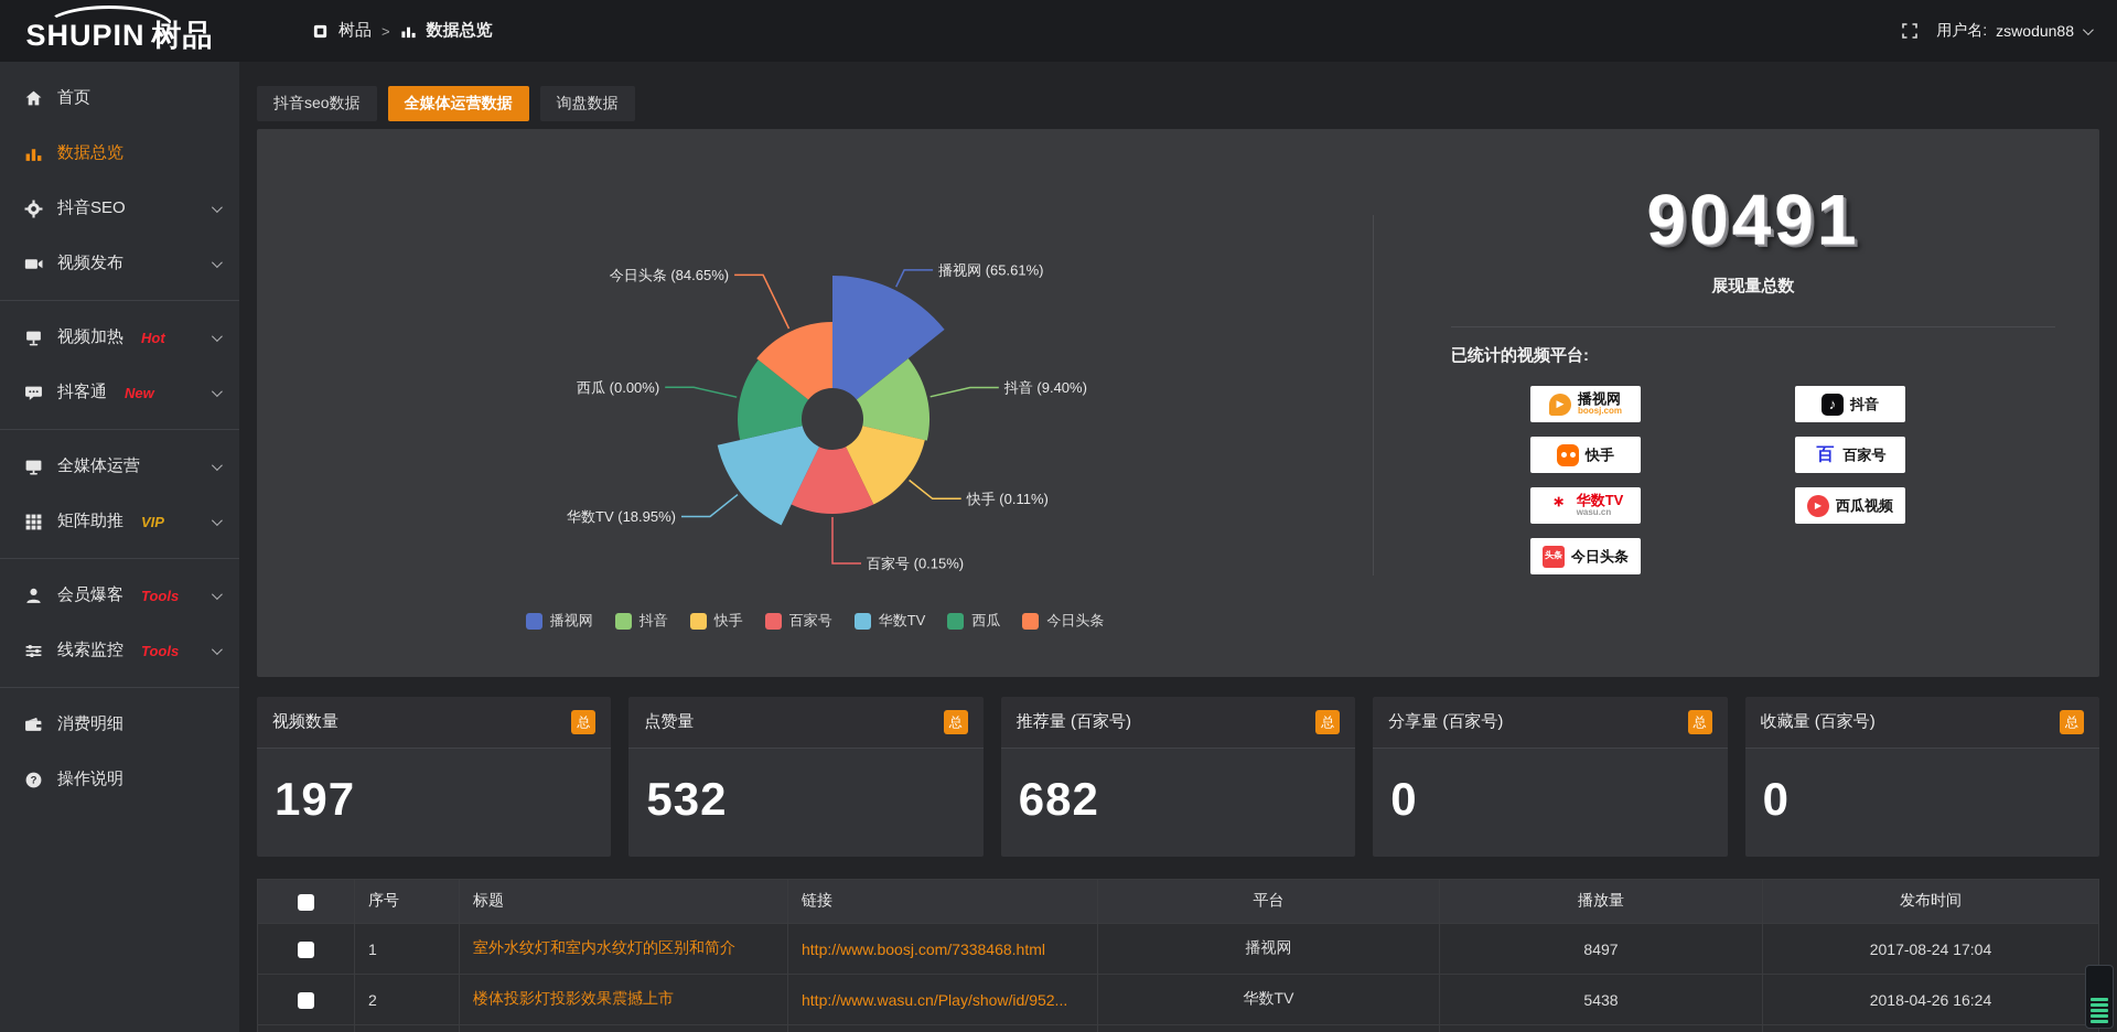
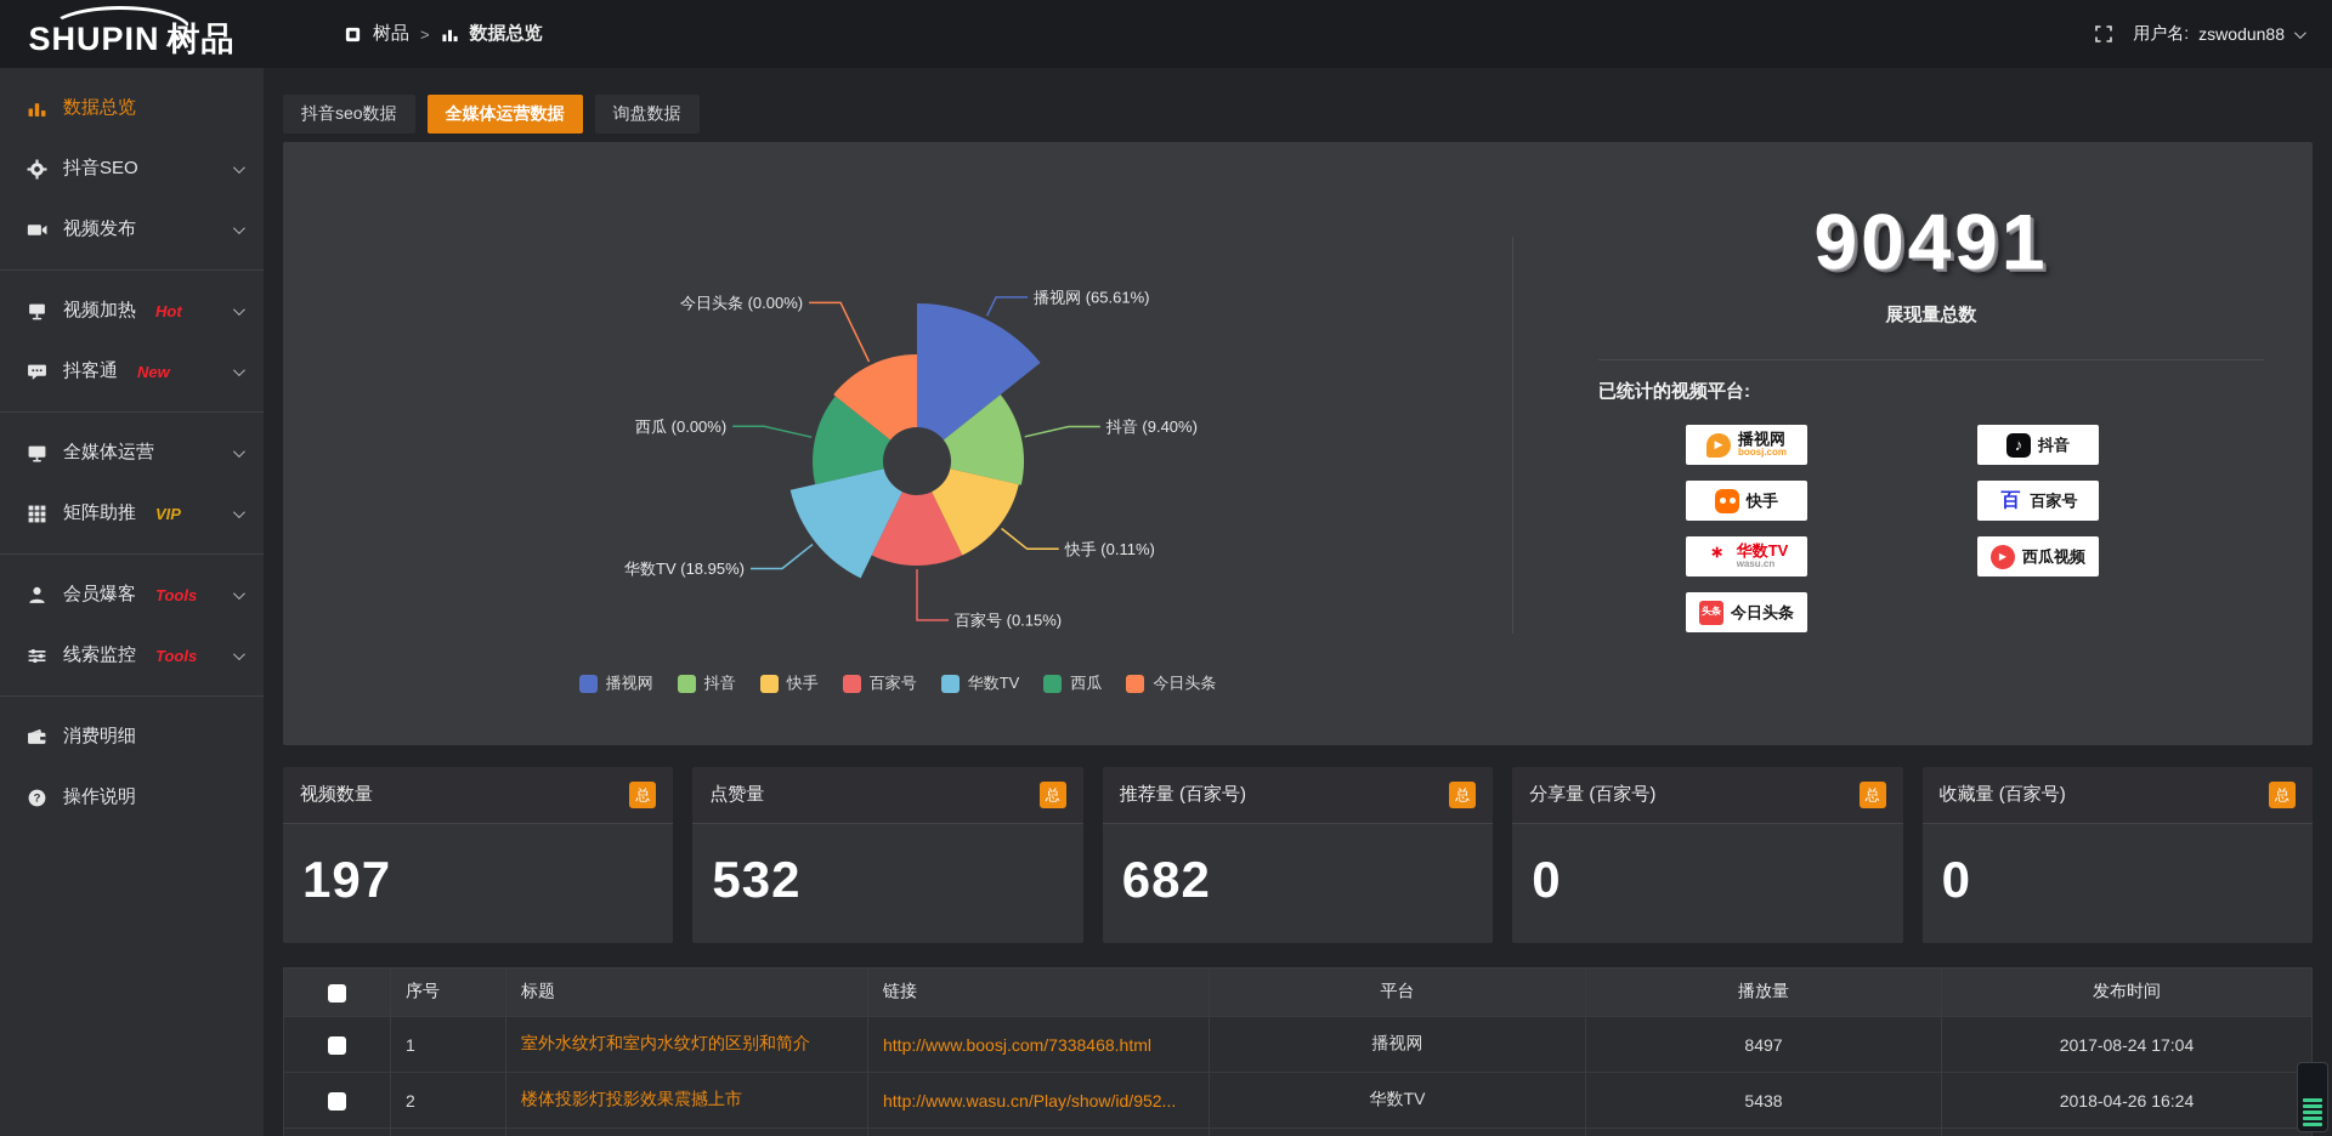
  SHUPIN 树品
  树品
  >
  数据总览
  用户名:
  zswodun88
- 首页
  数据总览
  抖音SEO
  视频发布
  视频加热
  Hot
  抖客通
  New
  全媒体运营
  矩阵助推
  VIP
  会员爆客
  Tools
  线索监控
  Tools
  消费明细
  ?
  操作说明
  抖音seo数据
  全媒体运营数据
  询盘数据
  播视网 (65.61%)
  抖音 (9.40%)
  快手 (0.11%)
  百家号 (0.15%)
  华数TV (18.95%)
  西瓜 (0.00%)
- 今日头条 (84.65%)
+ 今日头条 (0.00%)
  播视网
  抖音
  快手
  百家号
  华数TV
  西瓜
  今日头条
  90491
  展现量总数
  已统计的视频平台:
  ▶
  播视网
  boosj.com
  ♪
  抖音
  快手
  百
  百家号
  ＊
  华数TV
  wasu.cn
  ▶
  西瓜视频
  头条
  今日头条
  视频数量
  总
  197
  点赞量
  总
  532
  推荐量 (百家号)
  总
  682
  分享量 (百家号)
  总
  0
  收藏量 (百家号)
  总
  0
  	序号	标题	链接	平台	播放量	发布时间
  	1	室外水纹灯和室内水纹灯的区别和简介	http://www.boosj.com/7338468.html	播视网	8497	2017-08-24 17:04
  	2	楼体投影灯投影效果震撼上市	http://www.wasu.cn/Play/show/id/952...	华数TV	5438	2018-04-26 16:24
